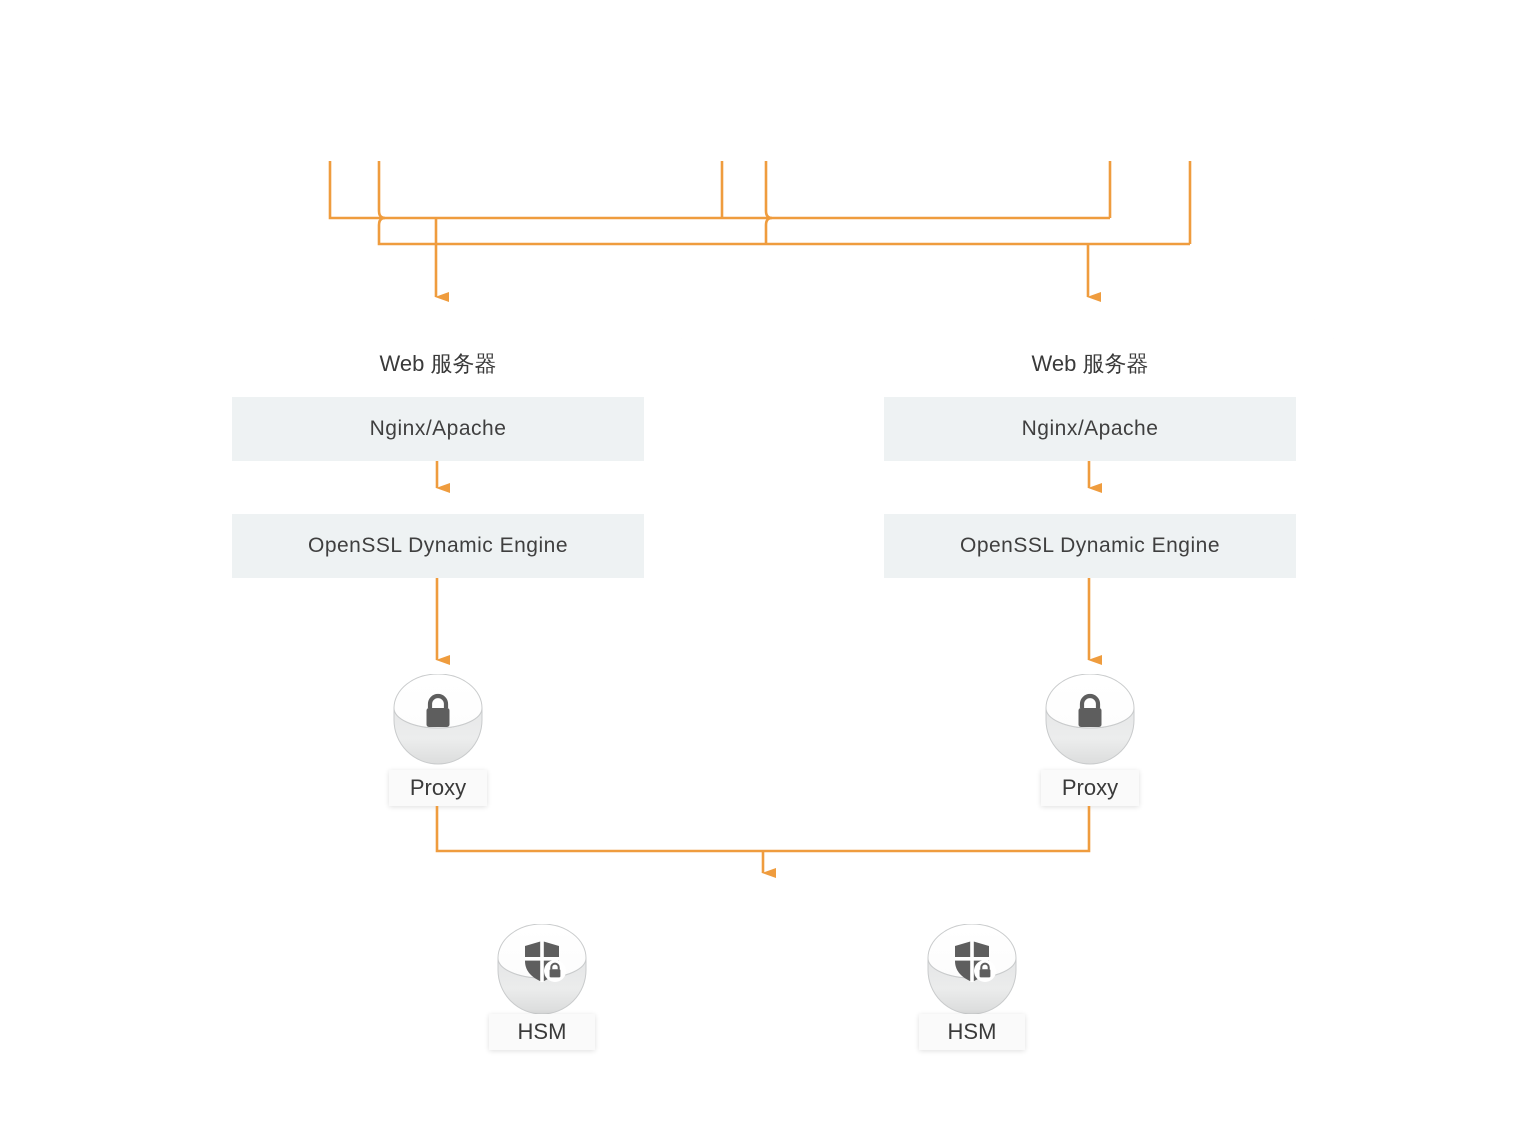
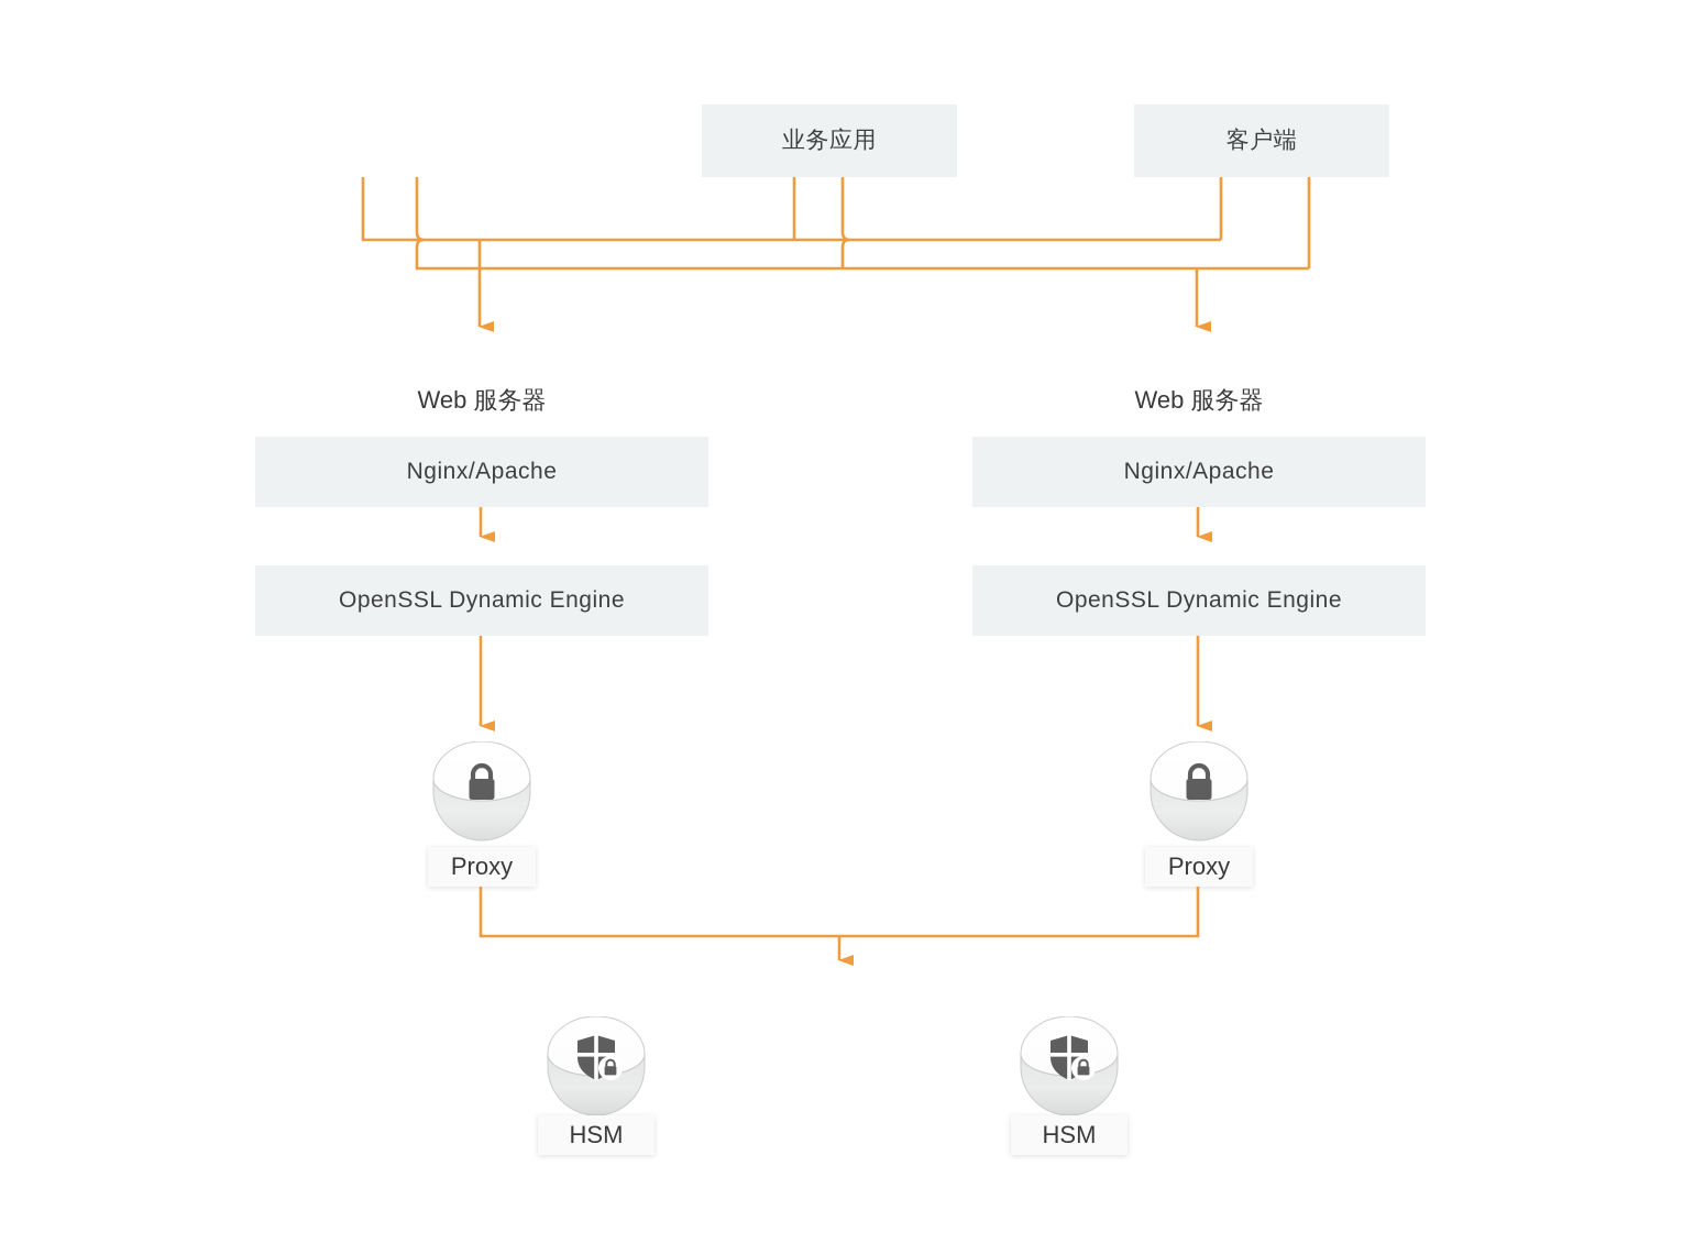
+ 业务应用
+ 客户端
  Web 服务器
  Nginx/Apache
  OpenSSL Dynamic Engine
  Web 服务器
  Nginx/Apache
  OpenSSL Dynamic Engine
  Proxy
  Proxy
  HSM
  HSM
